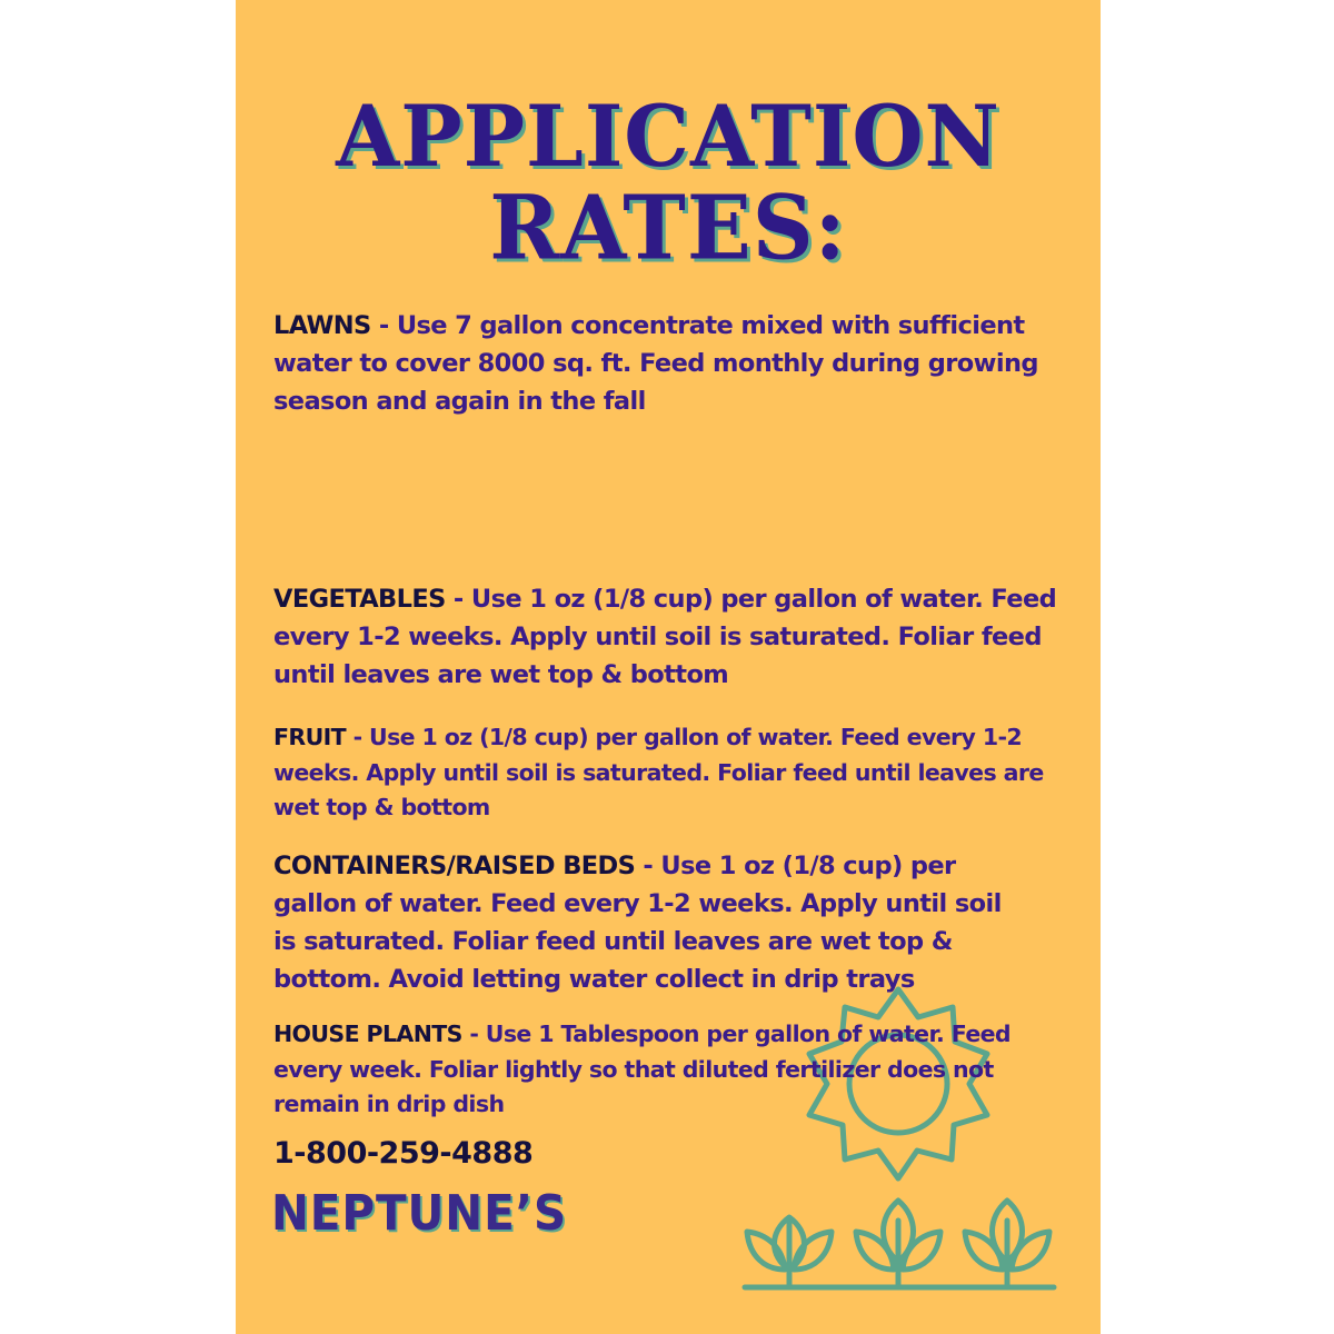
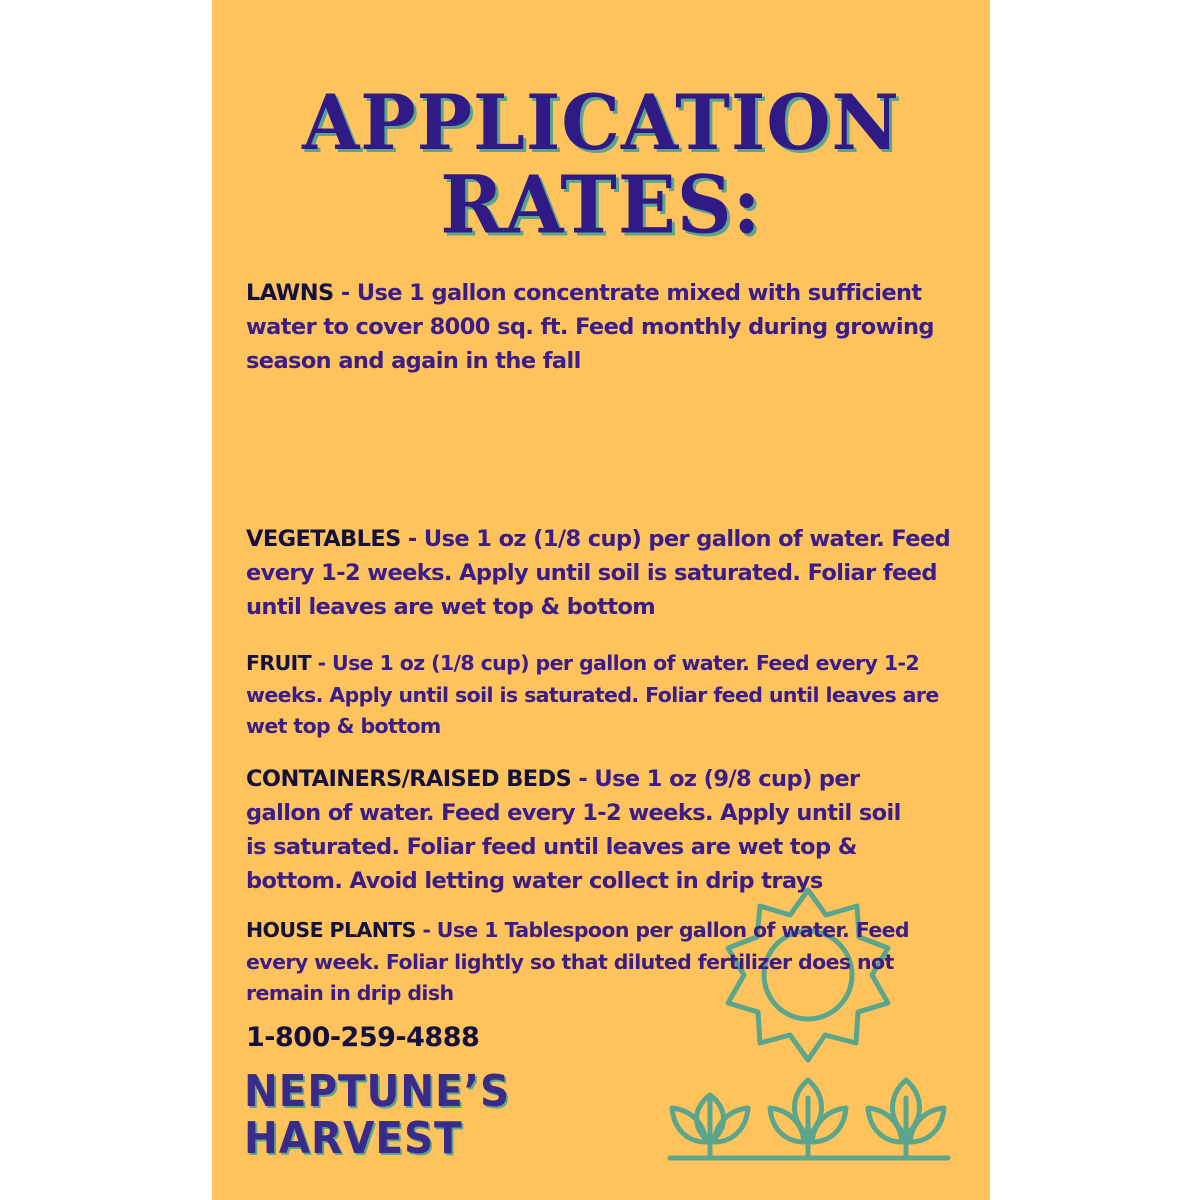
  APPLICATION
  RATES:
- LAWNS - Use 7 gallon concentrate mixed with sufficient water to cover 8000 sq. ft. Feed monthly during growing season and again in the fall
+ LAWNS - Use 1 gallon concentrate mixed with sufficient water to cover 8000 sq. ft. Feed monthly during growing season and again in the fall
  VEGETABLES - Use 1 oz (1/8 cup) per gallon of water. Feed every 1-2 weeks. Apply until soil is saturated. Foliar feed until leaves are wet top & bottom
  FRUIT - Use 1 oz (1/8 cup) per gallon of water. Feed every 1-2 weeks. Apply until soil is saturated. Foliar feed until leaves are wet top & bottom
- CONTAINERS/RAISED BEDS - Use 1 oz (1/8 cup) per gallon of water. Feed every 1-2 weeks. Apply until soil is saturated. Foliar feed until leaves are wet top & bottom. Avoid letting water collect in drip trays
+ CONTAINERS/RAISED BEDS - Use 1 oz (9/8 cup) per gallon of water. Feed every 1-2 weeks. Apply until soil is saturated. Foliar feed until leaves are wet top & bottom. Avoid letting water collect in drip trays
  HOUSE PLANTS - Use 1 Tablespoon per gallon of water. Feed every week. Foliar lightly so that diluted fertilizer does not remain in drip dish
  1-800-259-4888
  NEPTUNE’S
+ HARVEST
